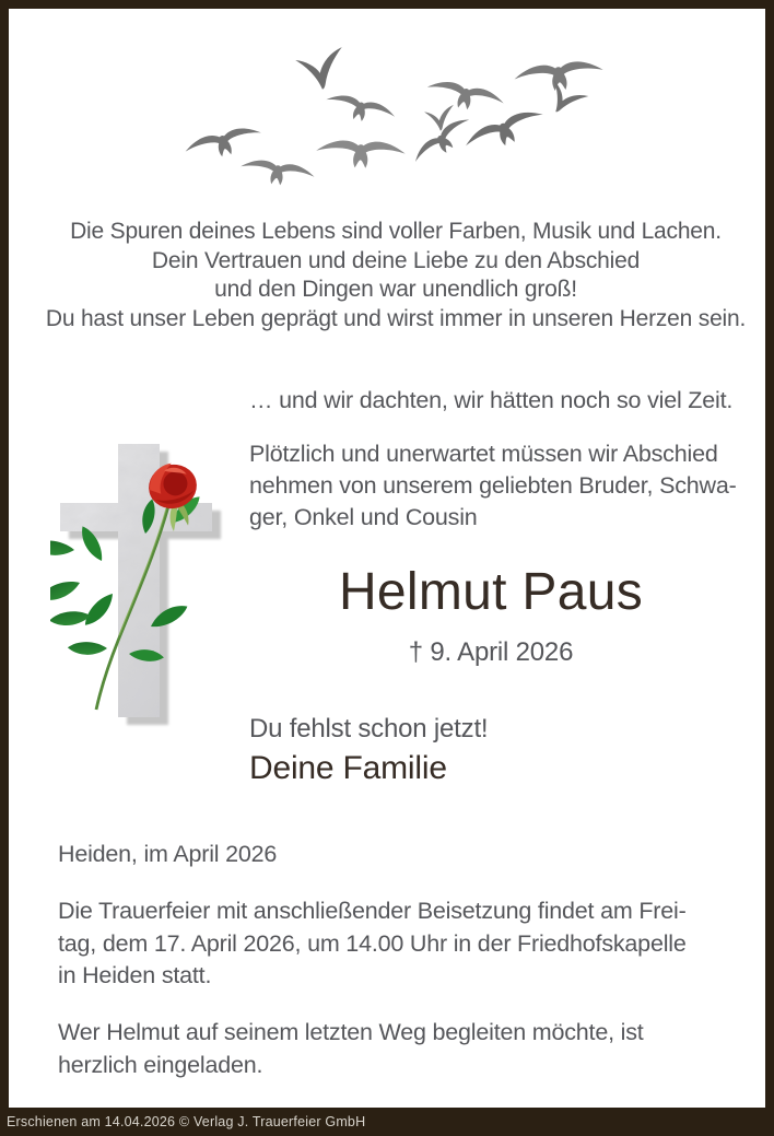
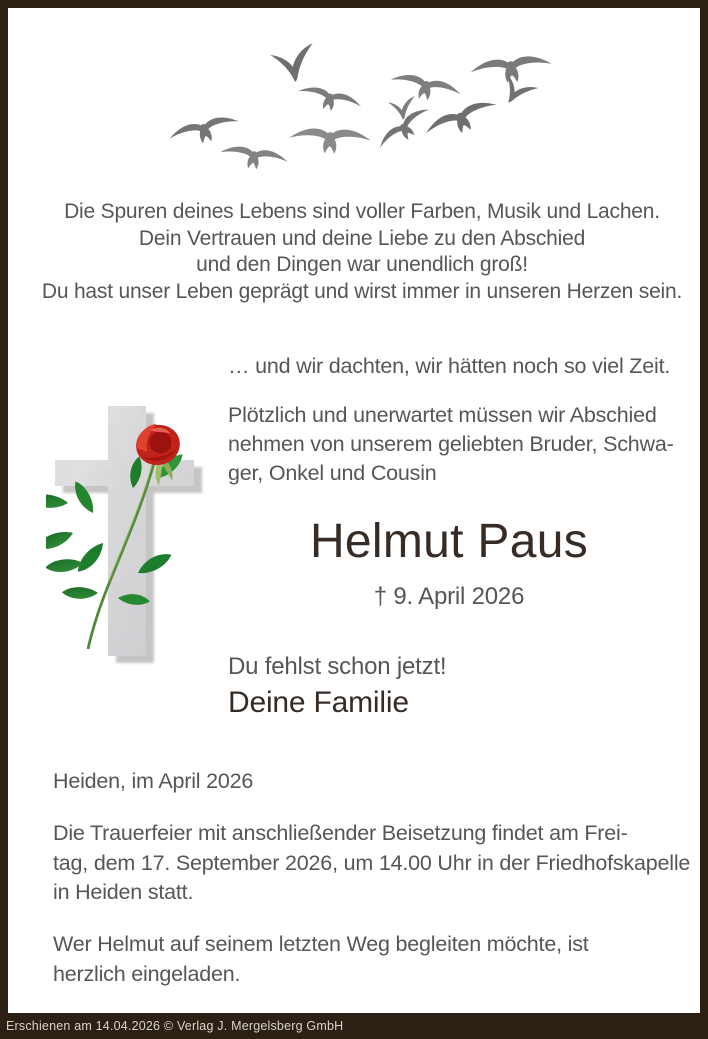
  Die Spuren deines Lebens sind voller Farben, Musik und Lachen.
  Dein Vertrauen und deine Liebe zu den Abschied
  und den Dingen war unendlich groß!
  Du hast unser Leben geprägt und wirst immer in unseren Herzen sein.
  … und wir dachten, wir hätten noch so viel Zeit.
  Plötzlich und unerwartet müssen wir Abschied
  nehmen von unserem geliebten Bruder, Schwa-
  ger, Onkel und Cousin
  Helmut Paus
  † 9. April 2026
  Du fehlst schon jetzt!
  Deine Familie
  Heiden, im April 2026
  Die Trauerfeier mit anschließender Beisetzung findet am Frei-
- tag, dem 17. April 2026, um 14.00 Uhr in der Friedhofskapelle
+ tag, dem 17. September 2026, um 14.00 Uhr in der Friedhofskapelle
  in Heiden statt.
  Wer Helmut auf seinem letzten Weg begleiten möchte, ist
  herzlich eingeladen.
- Erschienen am 14.04.2026 © Verlag J. Trauerfeier GmbH
+ Erschienen am 14.04.2026 © Verlag J. Mergelsberg GmbH
